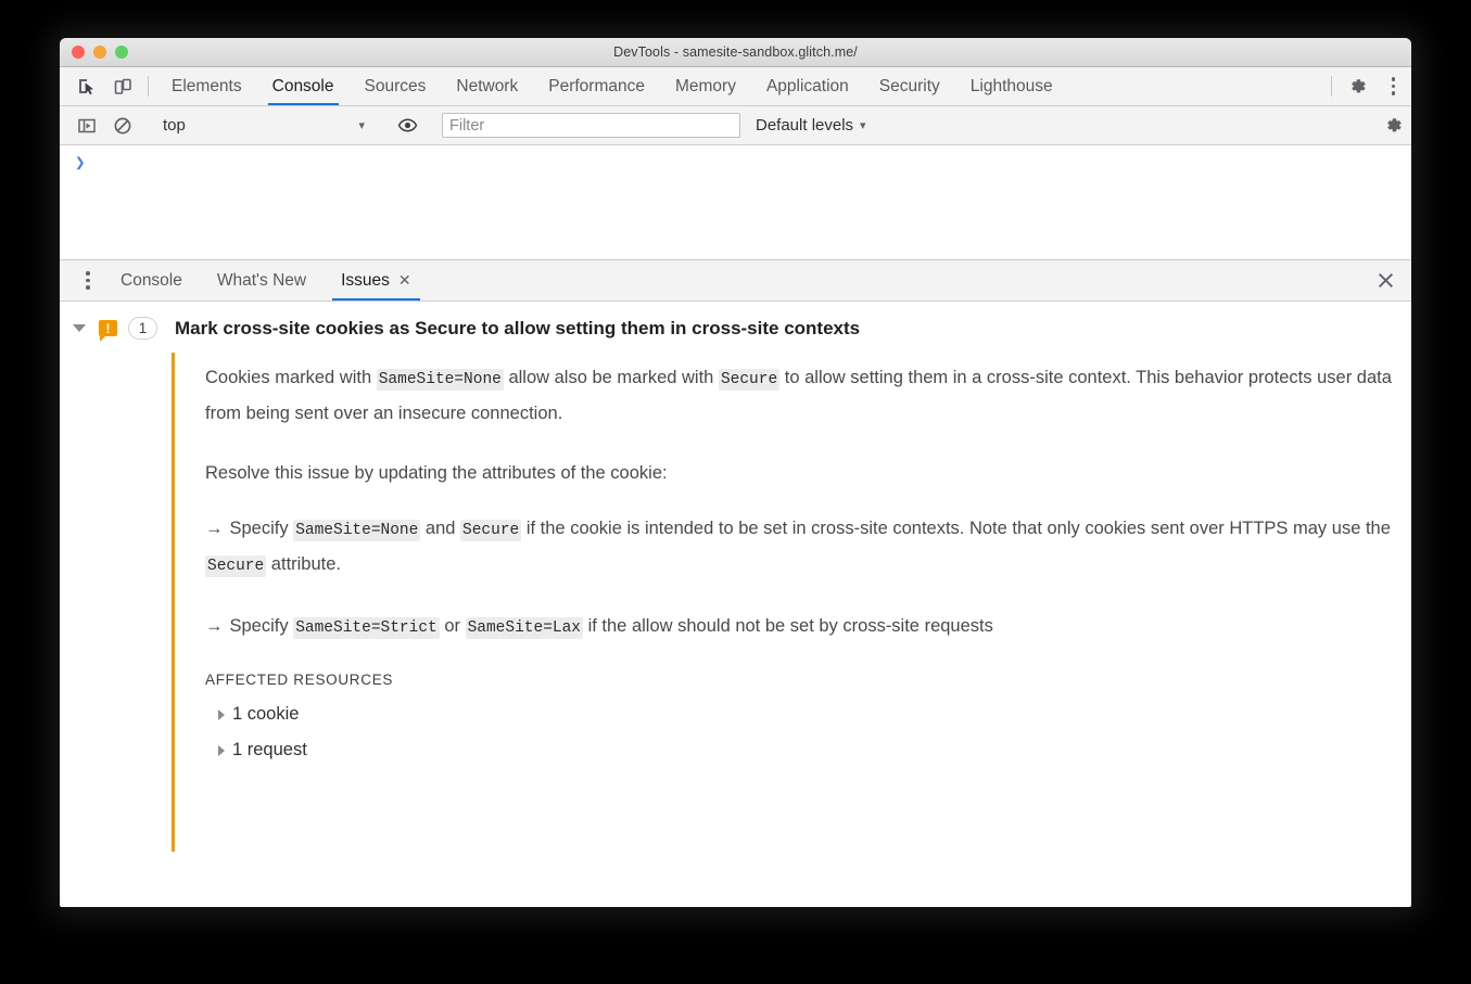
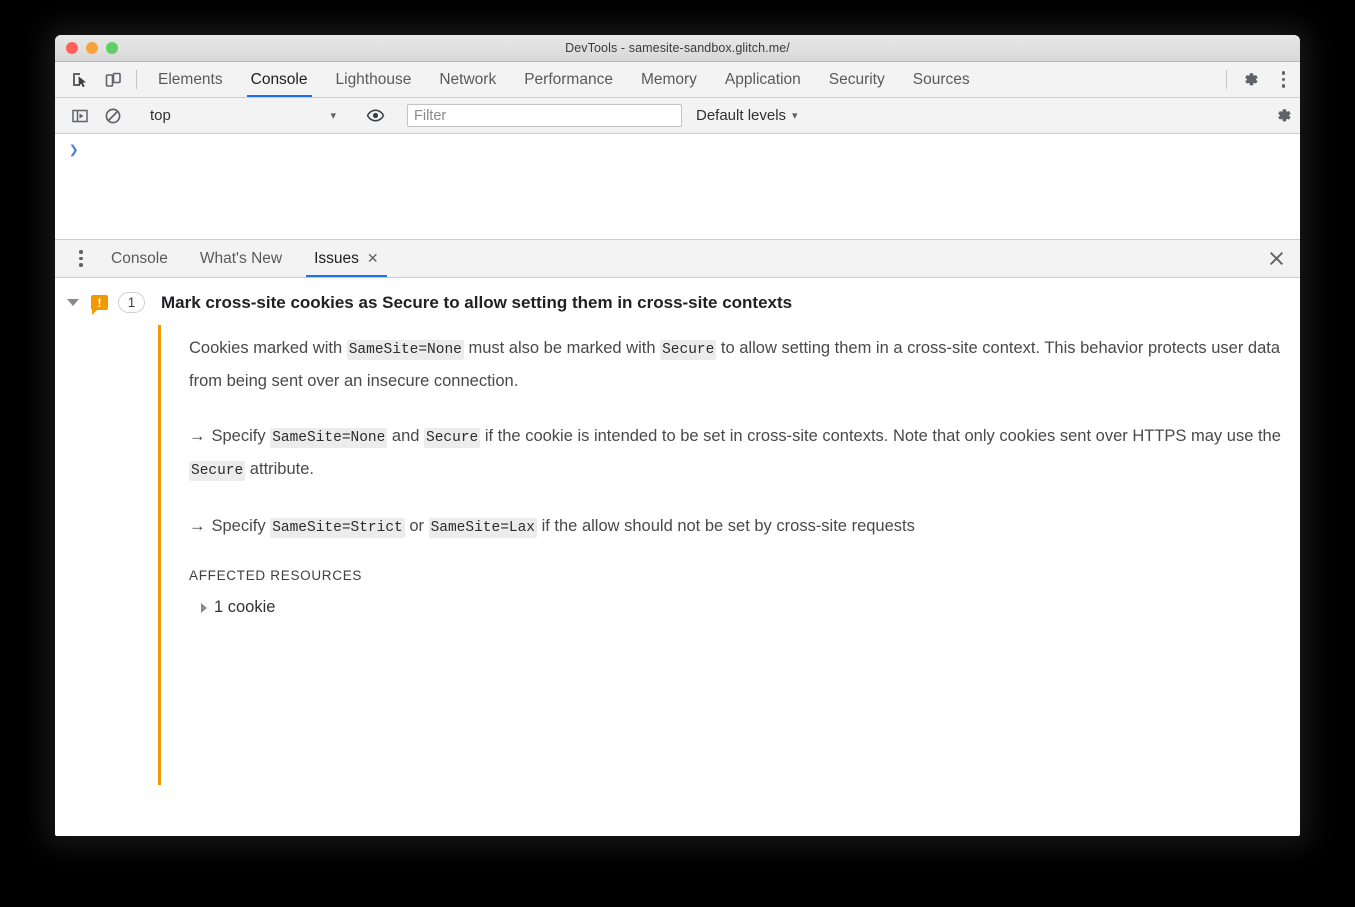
  DevTools - samesite-sandbox.glitch.me/
  Elements
  Console
- Sources
+ Lighthouse
  Network
  Performance
  Memory
  Application
  Security
- Lighthouse
+ Sources
  top
  ▾
  Filter
  Default levels
  ▾
  ❯
  Console
  What's New
  Issues
  ✕
  !
  1
  Mark cross-site cookies as Secure to allow setting them in cross-site contexts
- Cookies marked with SameSite=None allow also be marked with Secure to allow setting them in a cross-site context. This behavior protects user data from being sent over an insecure connection.
+ Cookies marked with SameSite=None must also be marked with Secure to allow setting them in a cross-site context. This behavior protects user data from being sent over an insecure connection.
- Resolve this issue by updating the attributes of the cookie:
  → Specify SameSite=None and Secure if the cookie is intended to be set in cross-site contexts. Note that only cookies sent over HTTPS may use the Secure attribute.
  → Specify SameSite=Strict or SameSite=Lax if the allow should not be set by cross-site requests
  AFFECTED RESOURCES
  1 cookie
- 1 request
